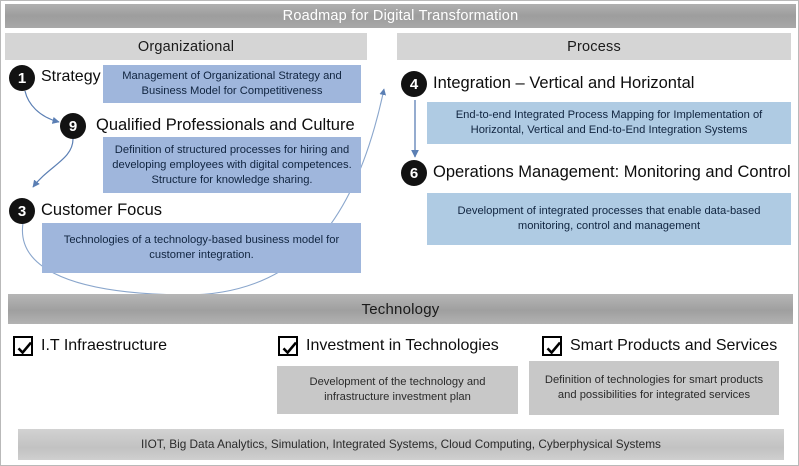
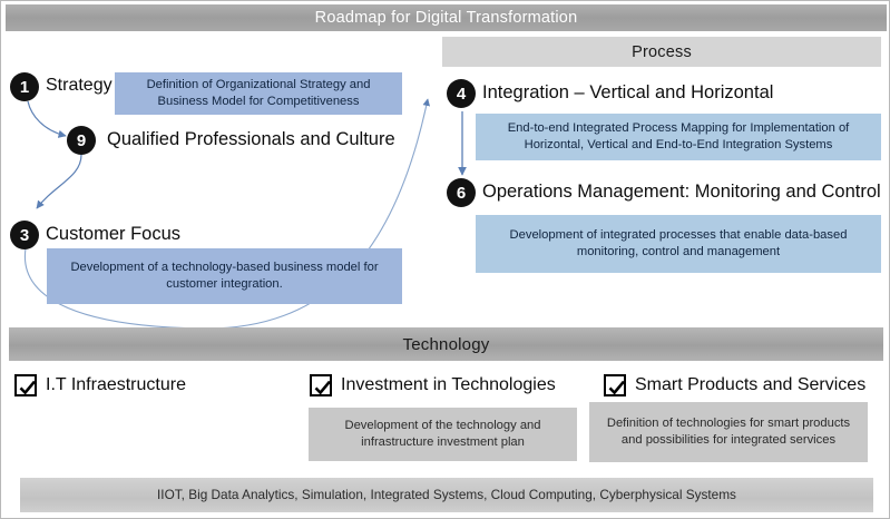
  Roadmap for Digital Transformation
- Organizational
  Process
  1
  Strategy
- Management of Organizational Strategy and Business Model for Competitiveness
+ Definition of Organizational Strategy and Business Model for Competitiveness
  9
  Qualified Professionals and Culture
- Definition of structured processes for hiring and developing employees with digital competences. Structure for knowledge sharing.
  3
  Customer Focus
- Technologies of a technology-based business model for customer integration.
+ Development of a technology-based business model for customer integration.
  4
  Integration – Vertical and Horizontal
  End-to-end Integrated Process Mapping for Implementation of Horizontal, Vertical and End-to-End Integration Systems
  6
  Operations Management: Monitoring and Control
  Development of integrated processes that enable data-based monitoring, control and management
  Technology
  I.T Infraestructure
  Investment in Technologies
  Development of the technology and infrastructure investment plan
  Smart Products and Services
  Definition of technologies for smart products and possibilities for integrated services
  IIOT, Big Data Analytics, Simulation, Integrated Systems, Cloud Computing, Cyberphysical Systems
